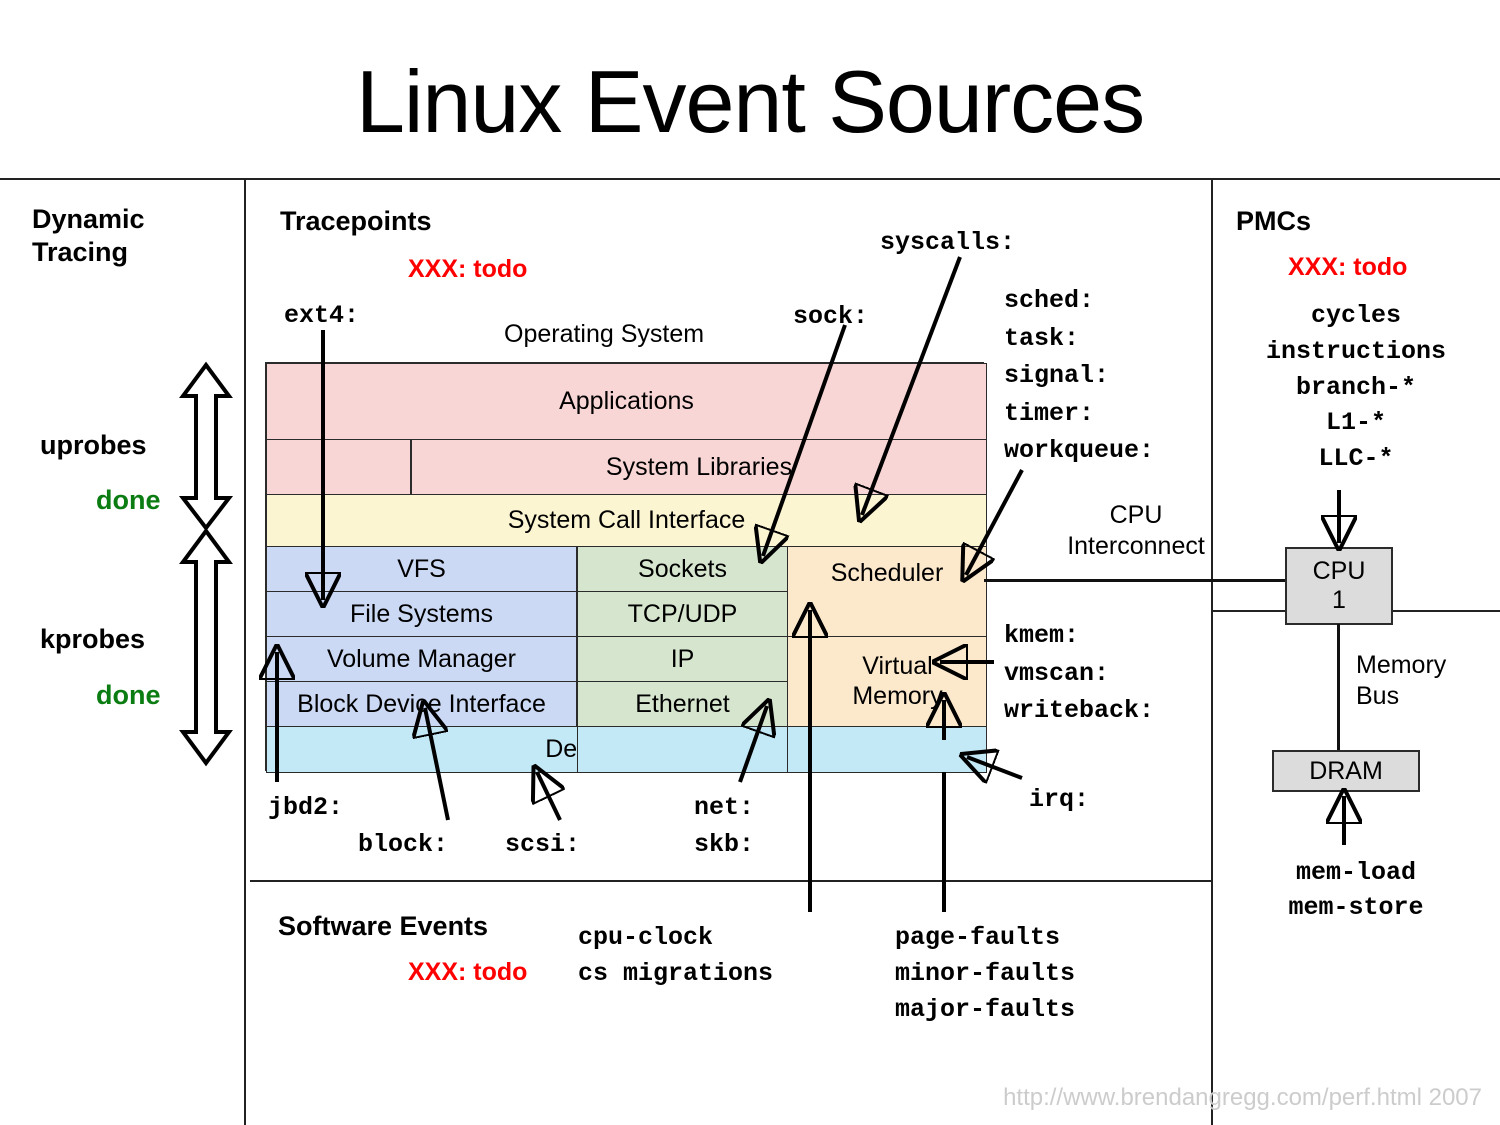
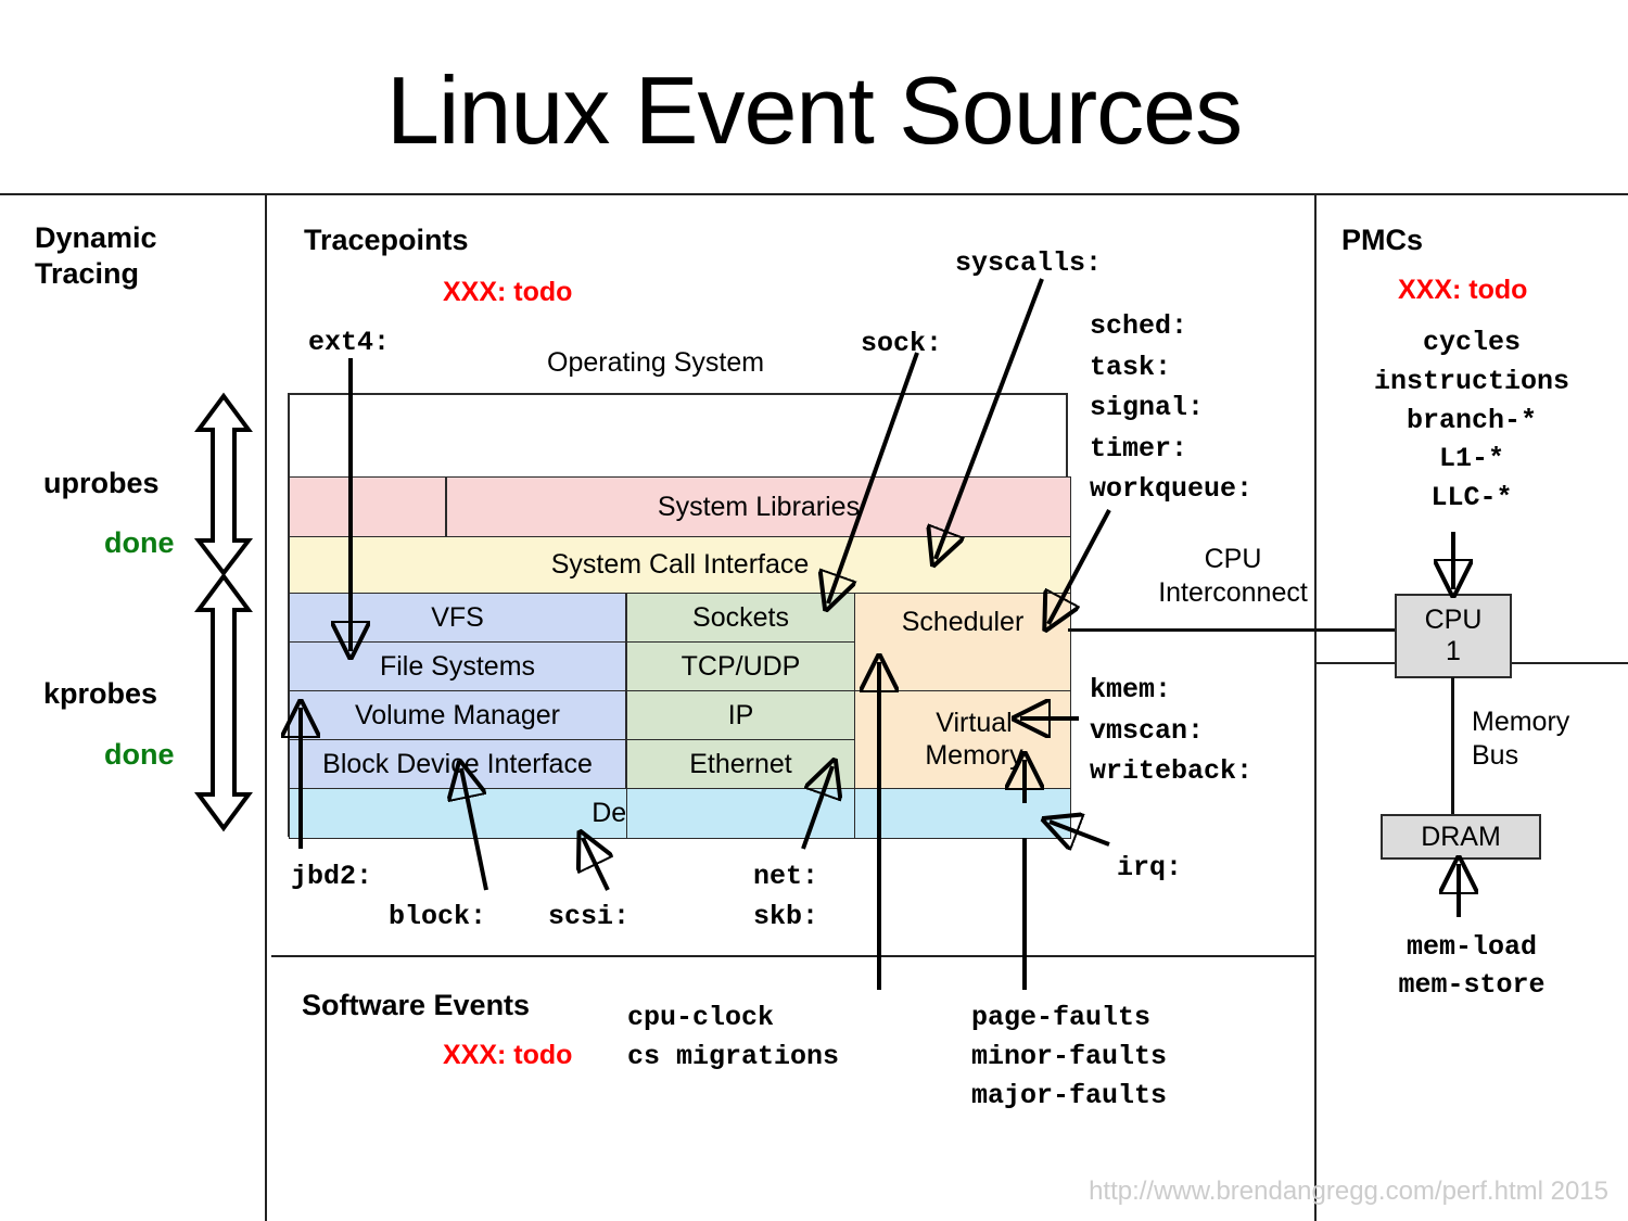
  Linux Event Sources
  Dynamic
  Tracing
  Tracepoints
  PMCs
  Software Events
  XXX: todo
  XXX: todo
  XXX: todo
  uprobes
  done
  kprobes
  done
  ext4:
  sock:
  syscalls:
  sched:
  task:
  signal:
  timer:
  workqueue:
  kmem:
  vmscan:
  writeback:
  jbd2:
  block:
  scsi:
  net:
  skb:
  irq:
  cycles
  instructions
  branch-*
  L1-*
  LLC-*
  mem-load
  mem-store
  cpu-clock
  cs migrations
  page-faults
  minor-faults
  major-faults
  Operating System
- Applications
  System Libraries
  System Call Interface
  VFS
  File Systems
  Volume Manager
  Block Device Interface
  Sockets
  TCP/UDP
  IP
  Ethernet
  Scheduler
  Virtual
  Memory
  CPU
  Interconnect
  CPU
  1
  Memory
  Bus
  DRAM
- http://www.brendangregg.com/perf.html 2007
+ http://www.brendangregg.com/perf.html 2015
